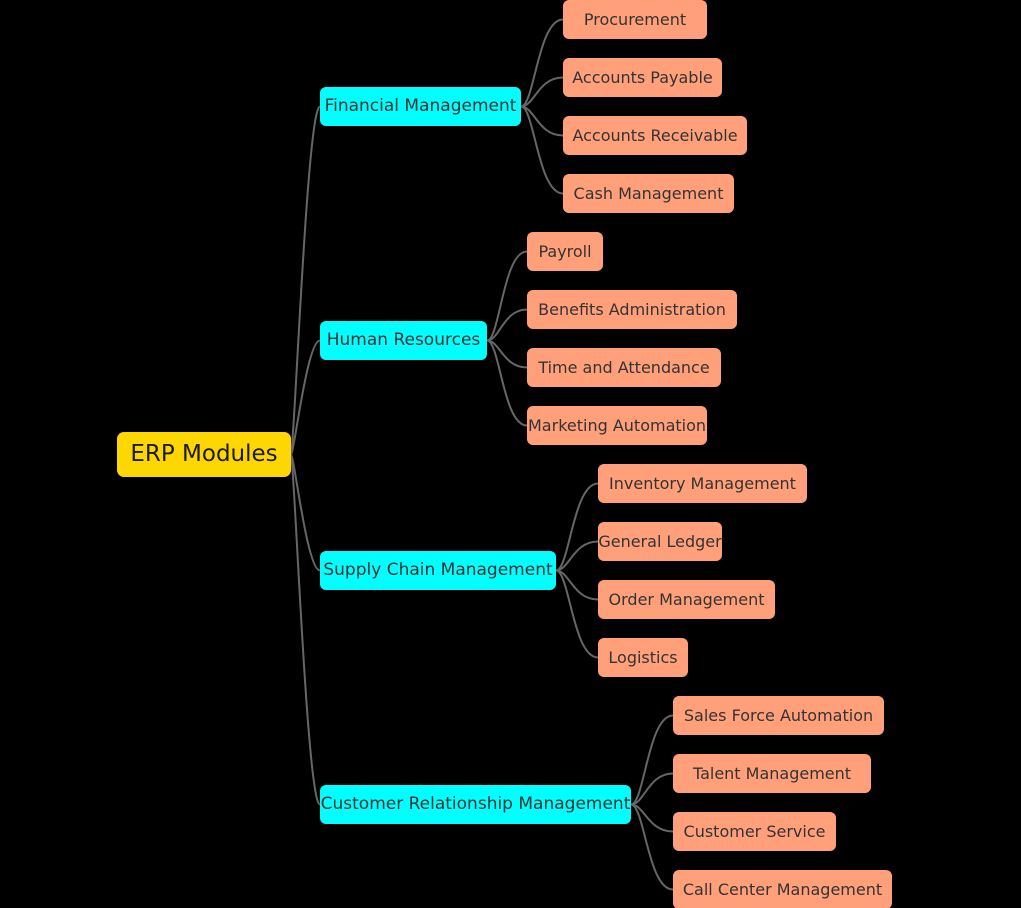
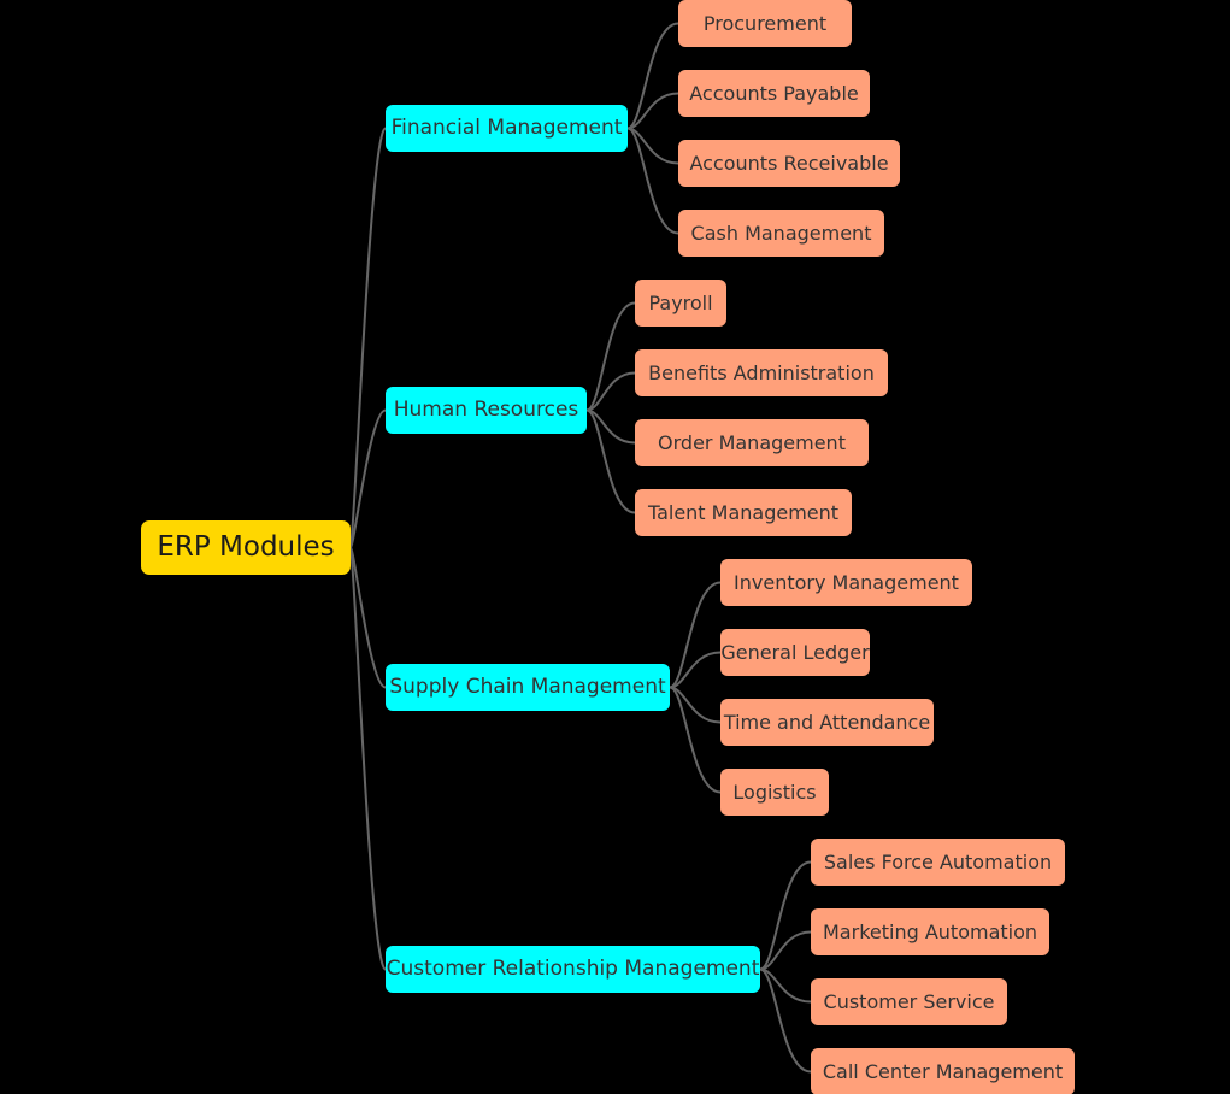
  ERP Modules
  Financial Management
  Procurement
  Accounts Payable
  Accounts Receivable
  Cash Management
  Human Resources
  Payroll
  Benefits Administration
- Time and Attendance
+ Order Management
- Marketing Automation
+ Talent Management
  Supply Chain Management
  Inventory Management
  General Ledger
- Order Management
+ Time and Attendance
  Logistics
  Customer Relationship Management
  Sales Force Automation
- Talent Management
+ Marketing Automation
  Customer Service
  Call Center Management
